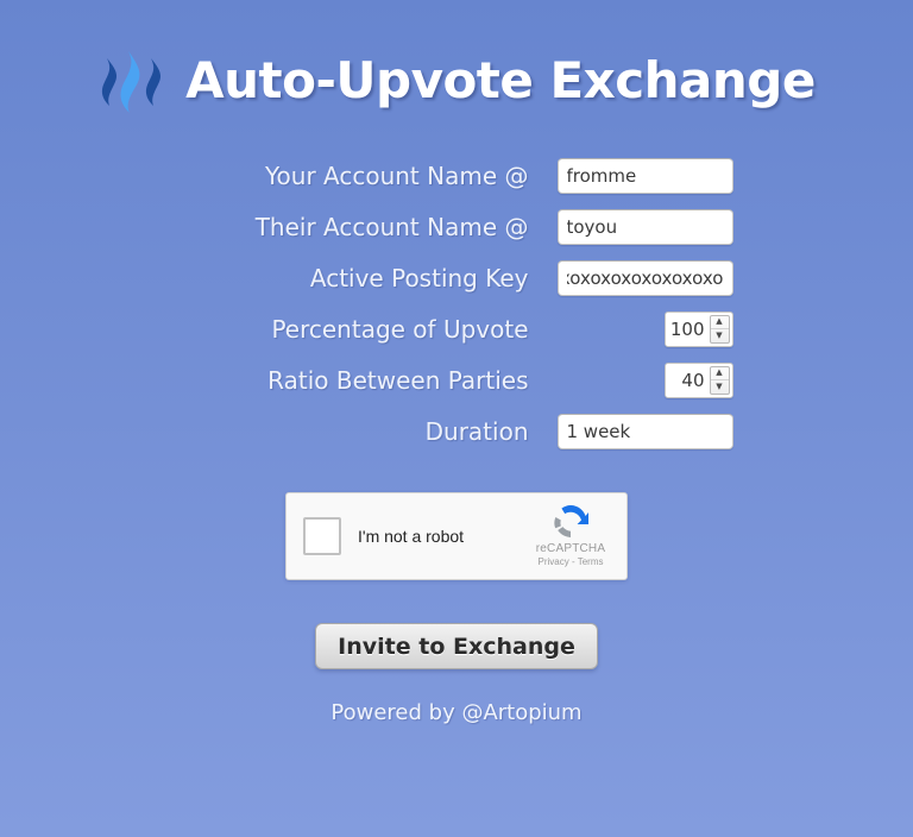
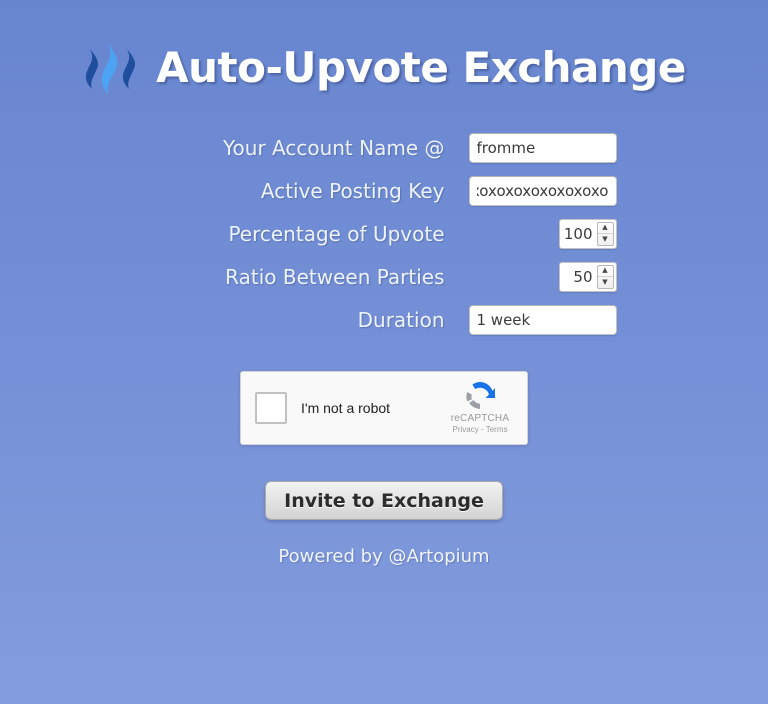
  Auto-Upvote Exchange
  Your Account Name @
  fromme
- Their Account Name @
- toyou
  Active Posting Key
  Percentage of Upvote
  100
  ▲
  ▼
  Ratio Between Parties
- 40
+ 50
  ▲
  ▼
  Duration
  1 week
  I'm not a robot
  reCAPTCHA
  Privacy - Terms
  Invite to Exchange
  Powered by @Artopium
